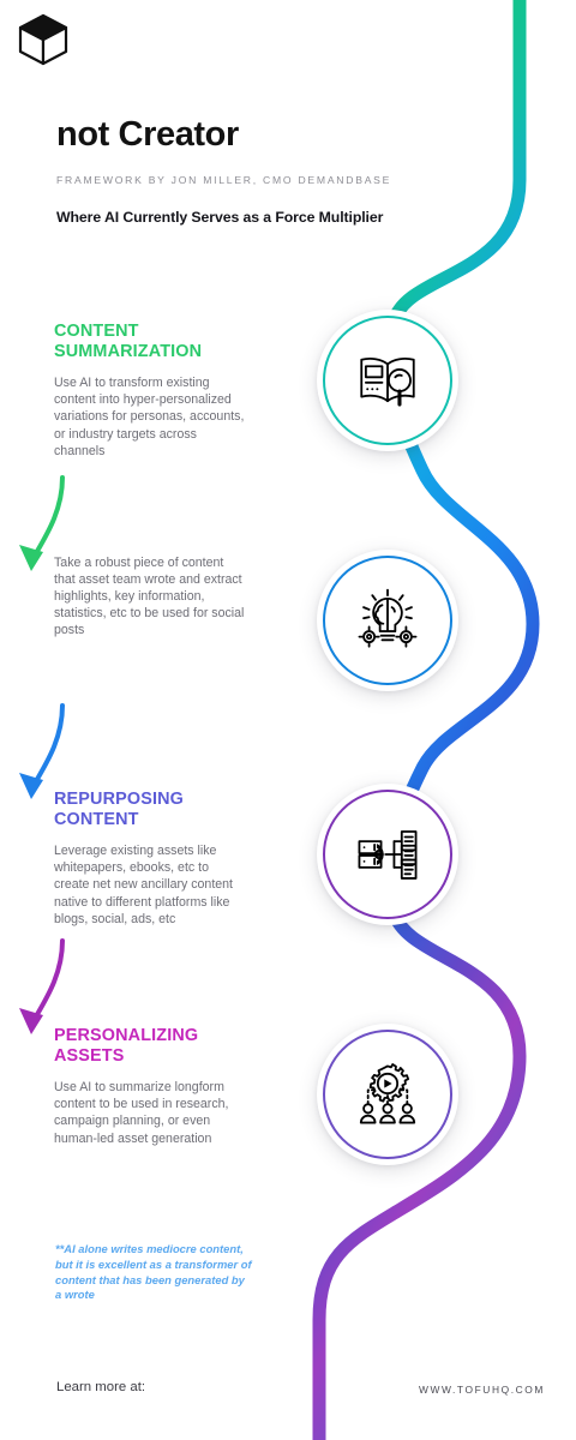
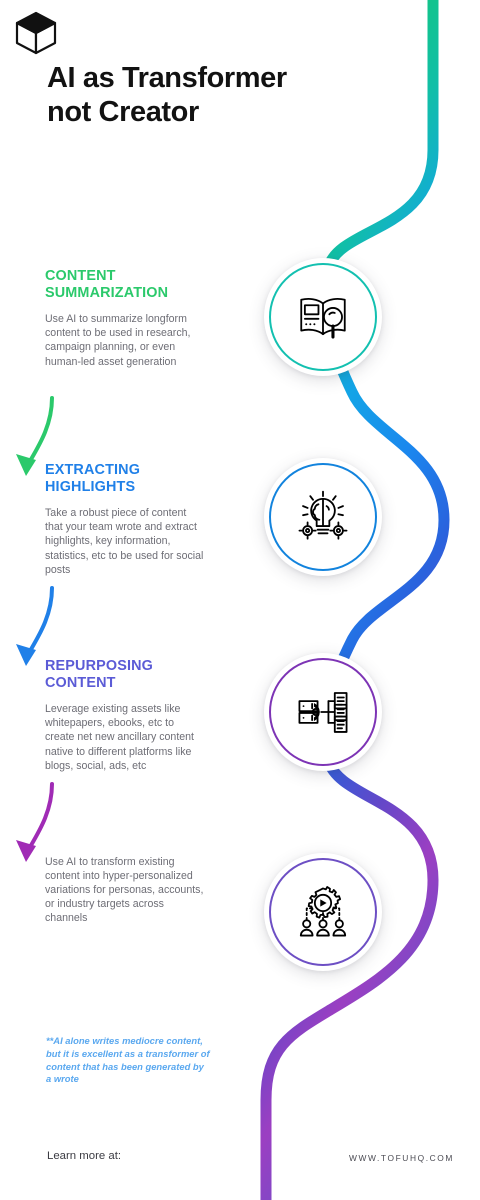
+ AI as Transformer
  not Creator
- FRAMEWORK BY JON MILLER, CMO DEMANDBASE
- Where AI Currently Serves as a Force Multiplier
  CONTENT
  SUMMARIZATION
- Use AI to transform existing content into hyper-personalized variations for personas, accounts, or industry targets across channels
+ Use AI to summarize longform content to be used in research, campaign planning, or even human-led asset generation
+ EXTRACTING
+ HIGHLIGHTS
- Take a robust piece of content that asset team wrote and extract highlights, key information, statistics, etc to be used for social posts
+ Take a robust piece of content that your team wrote and extract highlights, key information, statistics, etc to be used for social posts
  REPURPOSING
  CONTENT
  Leverage existing assets like whitepapers, ebooks, etc to create net new ancillary content native to different platforms like blogs, social, ads, etc
- PERSONALIZING
- ASSETS
- Use AI to summarize longform content to be used in research, campaign planning, or even human-led asset generation
+ Use AI to transform existing content into hyper-personalized variations for personas, accounts, or industry targets across channels
  **AI alone writes mediocre content, but it is excellent as a transformer of content that has been generated by a wrote
  Learn more at:
  WWW.TOFUHQ.COM
